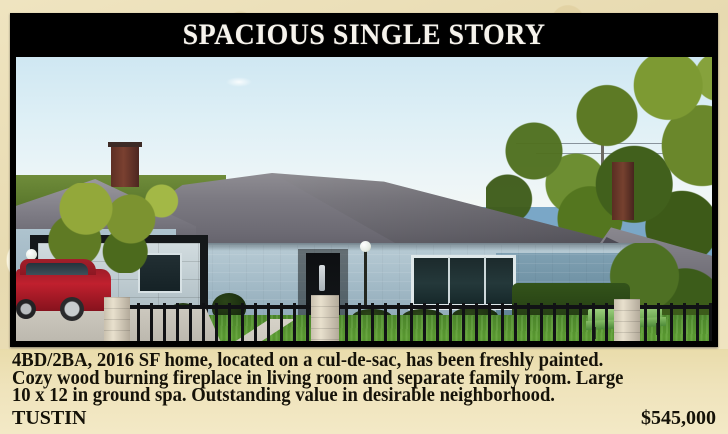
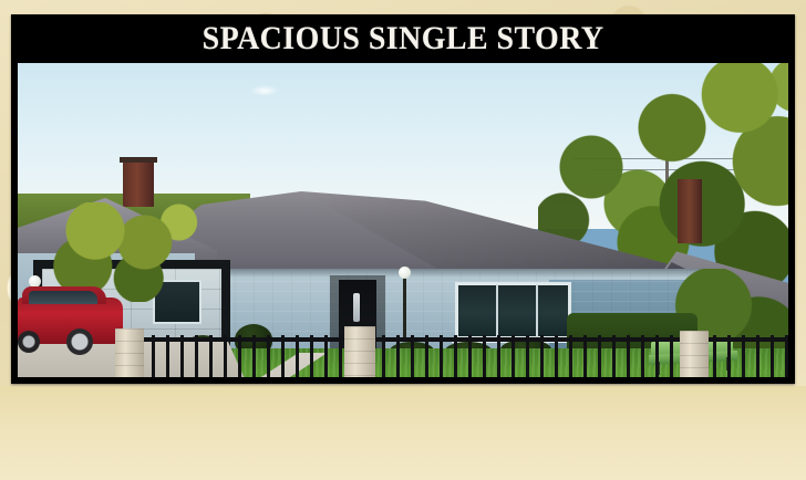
  SPACIOUS SINGLE STORY
- 4BD/2BA, 2016 SF home, located on a cul-de-sac, has been freshly painted.
- Cozy wood burning fireplace in living room and separate family room. Large
- 10 x 12 in ground spa. Outstanding value in desirable neighborhood.
- TUSTIN
- $545,000
